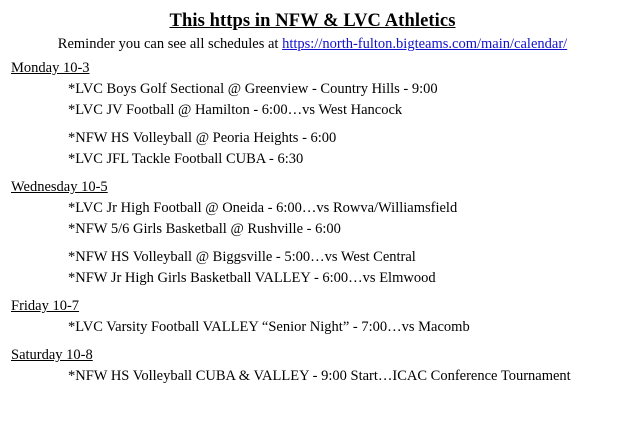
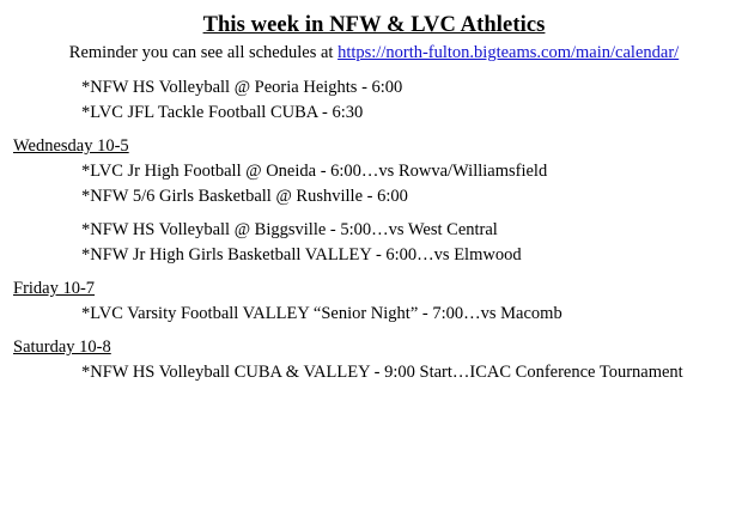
- This https in NFW & LVC Athletics
+ This week in NFW & LVC Athletics
  Reminder you can see all schedules at https://north-fulton.bigteams.com/main/calendar/
- Monday 10-3
- *LVC Boys Golf Sectional @ Greenview - Country Hills - 9:00
- *LVC JV Football @ Hamilton - 6:00…vs West Hancock
  *NFW HS Volleyball @ Peoria Heights - 6:00
  *LVC JFL Tackle Football CUBA - 6:30
  Wednesday 10-5
  *LVC Jr High Football @ Oneida - 6:00…vs Rowva/Williamsfield
  *NFW 5/6 Girls Basketball @ Rushville - 6:00
  *NFW HS Volleyball @ Biggsville - 5:00…vs West Central
  *NFW Jr High Girls Basketball VALLEY - 6:00…vs Elmwood
  Friday 10-7
  *LVC Varsity Football VALLEY “Senior Night” - 7:00…vs Macomb
  Saturday 10-8
  *NFW HS Volleyball CUBA & VALLEY - 9:00 Start…ICAC Conference Tournament
